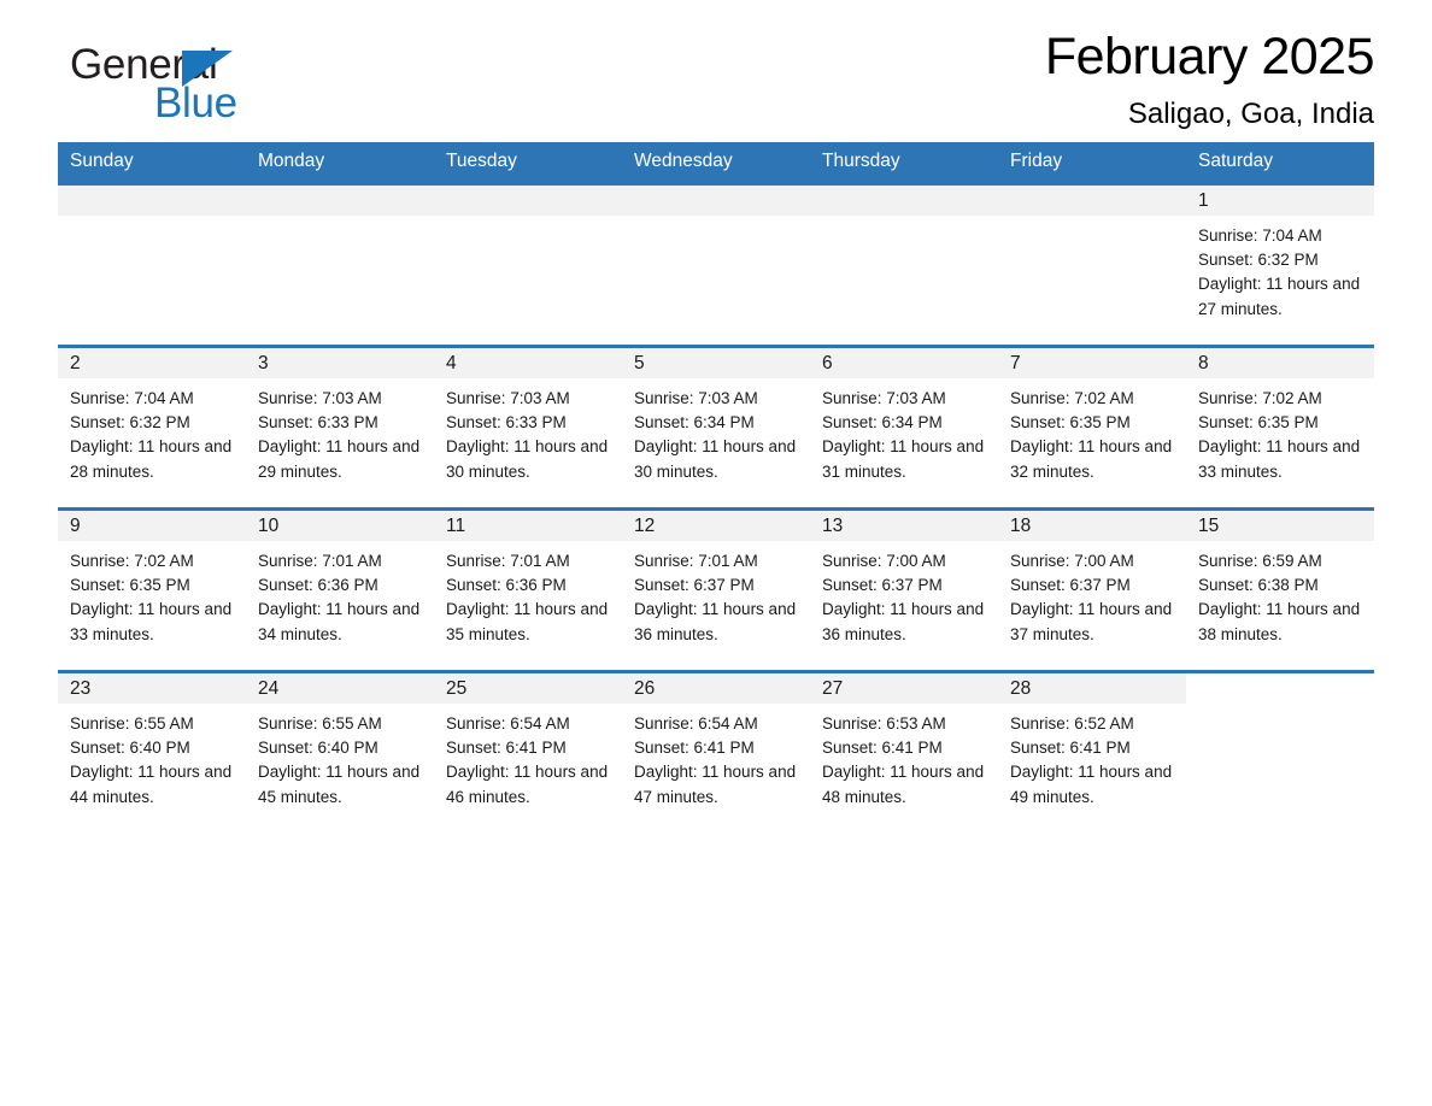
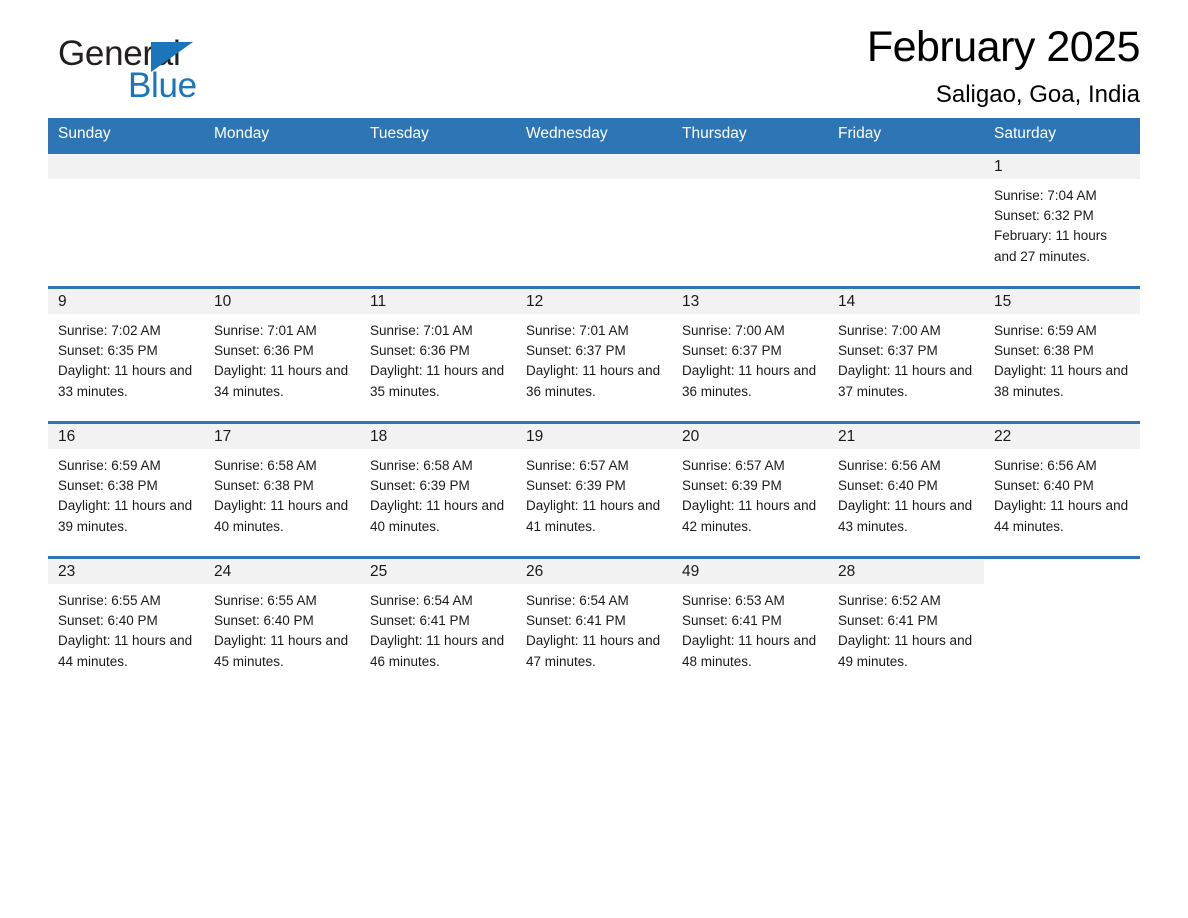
  General
  Blue
  February 2025
  Saligao, Goa, India
  Sunday	Monday	Tuesday	Wednesday	Thursday	Friday	Saturday
- 						1Sunrise: 7:04 AMSunset: 6:32 PMDaylight: 11 hours and 27 minutes.
+ 						1Sunrise: 7:04 AMSunset: 6:32 PMFebruary: 11 hours and 27 minutes.
- 2Sunrise: 7:04 AMSunset: 6:32 PMDaylight: 11 hours and 28 minutes.	3Sunrise: 7:03 AMSunset: 6:33 PMDaylight: 11 hours and 29 minutes.	4Sunrise: 7:03 AMSunset: 6:33 PMDaylight: 11 hours and 30 minutes.	5Sunrise: 7:03 AMSunset: 6:34 PMDaylight: 11 hours and 30 minutes.	6Sunrise: 7:03 AMSunset: 6:34 PMDaylight: 11 hours and 31 minutes.	7Sunrise: 7:02 AMSunset: 6:35 PMDaylight: 11 hours and 32 minutes.	8Sunrise: 7:02 AMSunset: 6:35 PMDaylight: 11 hours and 33 minutes.
- 9Sunrise: 7:02 AMSunset: 6:35 PMDaylight: 11 hours and 33 minutes.	10Sunrise: 7:01 AMSunset: 6:36 PMDaylight: 11 hours and 34 minutes.	11Sunrise: 7:01 AMSunset: 6:36 PMDaylight: 11 hours and 35 minutes.	12Sunrise: 7:01 AMSunset: 6:37 PMDaylight: 11 hours and 36 minutes.	13Sunrise: 7:00 AMSunset: 6:37 PMDaylight: 11 hours and 36 minutes.	18Sunrise: 7:00 AMSunset: 6:37 PMDaylight: 11 hours and 37 minutes.	15Sunrise: 6:59 AMSunset: 6:38 PMDaylight: 11 hours and 38 minutes.
+ 9Sunrise: 7:02 AMSunset: 6:35 PMDaylight: 11 hours and 33 minutes.	10Sunrise: 7:01 AMSunset: 6:36 PMDaylight: 11 hours and 34 minutes.	11Sunrise: 7:01 AMSunset: 6:36 PMDaylight: 11 hours and 35 minutes.	12Sunrise: 7:01 AMSunset: 6:37 PMDaylight: 11 hours and 36 minutes.	13Sunrise: 7:00 AMSunset: 6:37 PMDaylight: 11 hours and 36 minutes.	14Sunrise: 7:00 AMSunset: 6:37 PMDaylight: 11 hours and 37 minutes.	15Sunrise: 6:59 AMSunset: 6:38 PMDaylight: 11 hours and 38 minutes.
+ 16Sunrise: 6:59 AMSunset: 6:38 PMDaylight: 11 hours and 39 minutes.	17Sunrise: 6:58 AMSunset: 6:38 PMDaylight: 11 hours and 40 minutes.	18Sunrise: 6:58 AMSunset: 6:39 PMDaylight: 11 hours and 40 minutes.	19Sunrise: 6:57 AMSunset: 6:39 PMDaylight: 11 hours and 41 minutes.	20Sunrise: 6:57 AMSunset: 6:39 PMDaylight: 11 hours and 42 minutes.	21Sunrise: 6:56 AMSunset: 6:40 PMDaylight: 11 hours and 43 minutes.	22Sunrise: 6:56 AMSunset: 6:40 PMDaylight: 11 hours and 44 minutes.
- 23Sunrise: 6:55 AMSunset: 6:40 PMDaylight: 11 hours and 44 minutes.	24Sunrise: 6:55 AMSunset: 6:40 PMDaylight: 11 hours and 45 minutes.	25Sunrise: 6:54 AMSunset: 6:41 PMDaylight: 11 hours and 46 minutes.	26Sunrise: 6:54 AMSunset: 6:41 PMDaylight: 11 hours and 47 minutes.	27Sunrise: 6:53 AMSunset: 6:41 PMDaylight: 11 hours and 48 minutes.	28Sunrise: 6:52 AMSunset: 6:41 PMDaylight: 11 hours and 49 minutes.
+ 23Sunrise: 6:55 AMSunset: 6:40 PMDaylight: 11 hours and 44 minutes.	24Sunrise: 6:55 AMSunset: 6:40 PMDaylight: 11 hours and 45 minutes.	25Sunrise: 6:54 AMSunset: 6:41 PMDaylight: 11 hours and 46 minutes.	26Sunrise: 6:54 AMSunset: 6:41 PMDaylight: 11 hours and 47 minutes.	49Sunrise: 6:53 AMSunset: 6:41 PMDaylight: 11 hours and 48 minutes.	28Sunrise: 6:52 AMSunset: 6:41 PMDaylight: 11 hours and 49 minutes.
